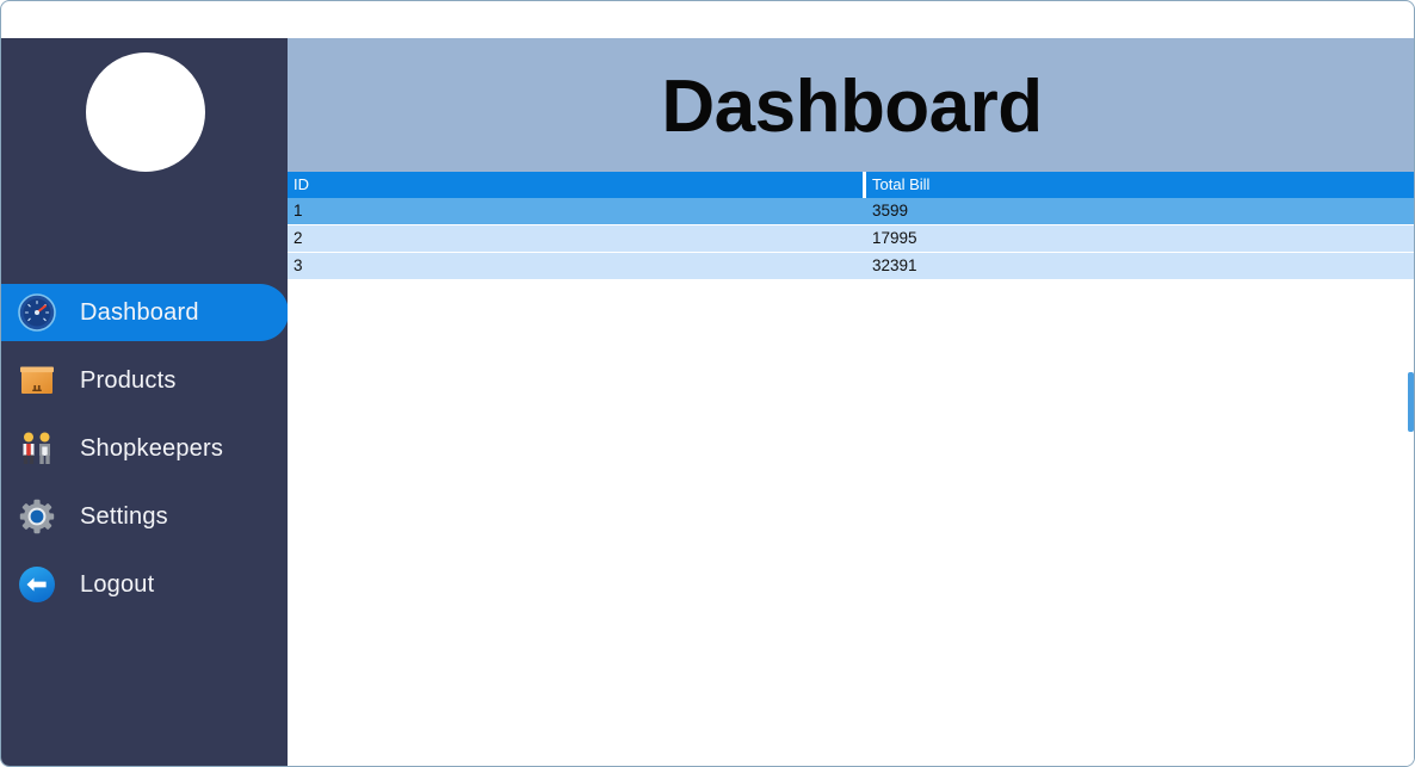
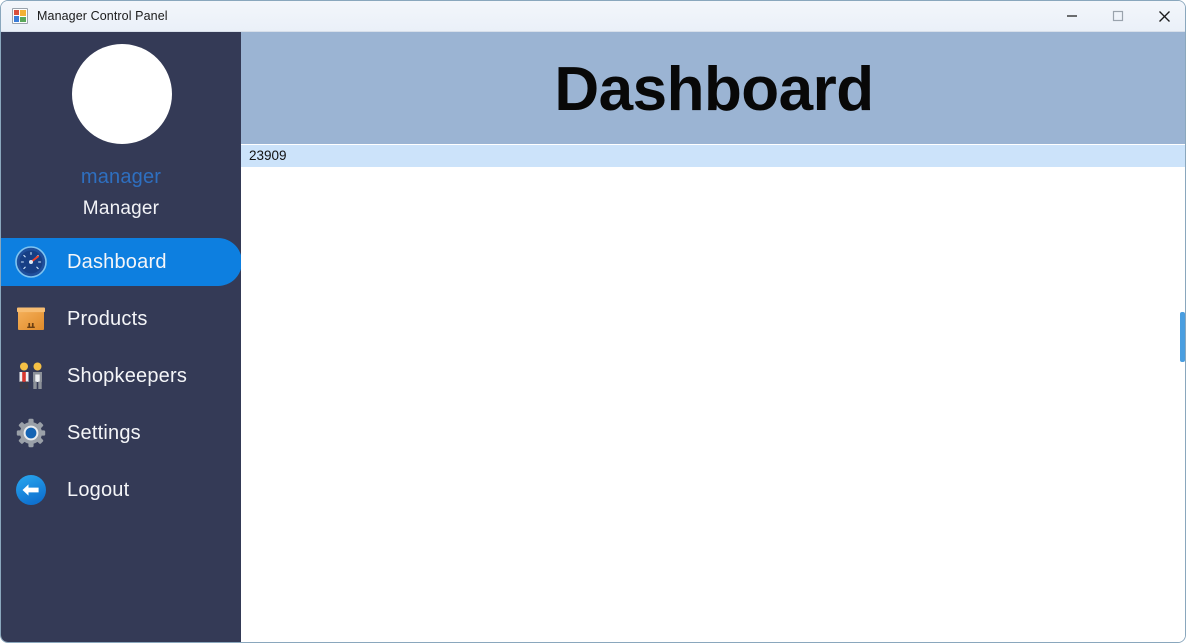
+ Manager Control Panel
+ manager
+ Manager
  Dashboard
  Products
  Shopkeepers
  Settings
  Logout
  Dashboard
- ID
- Total Bill
- 1
- 3599
- 2
- 17995
+ 23909
- 3
- 32391
